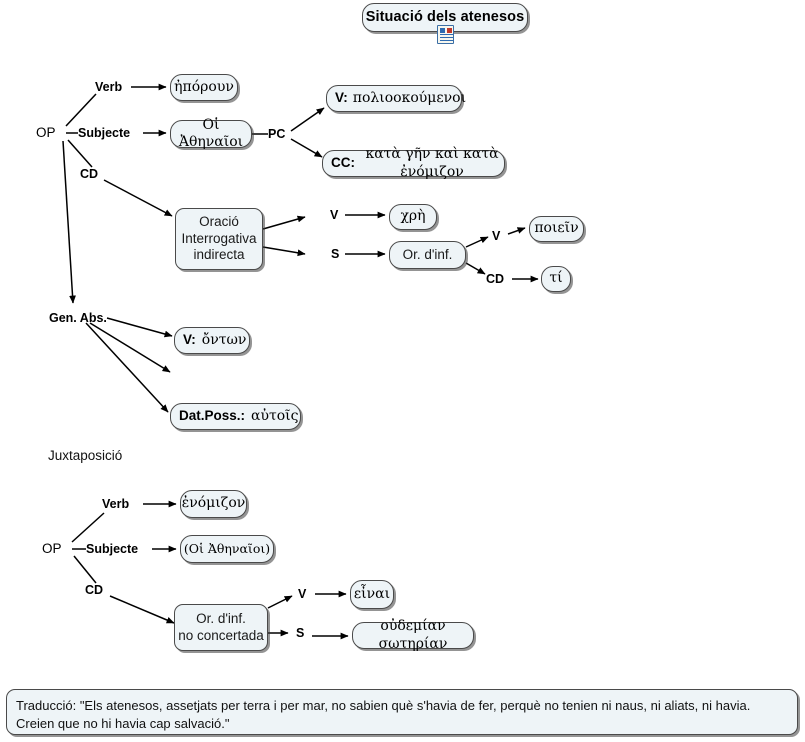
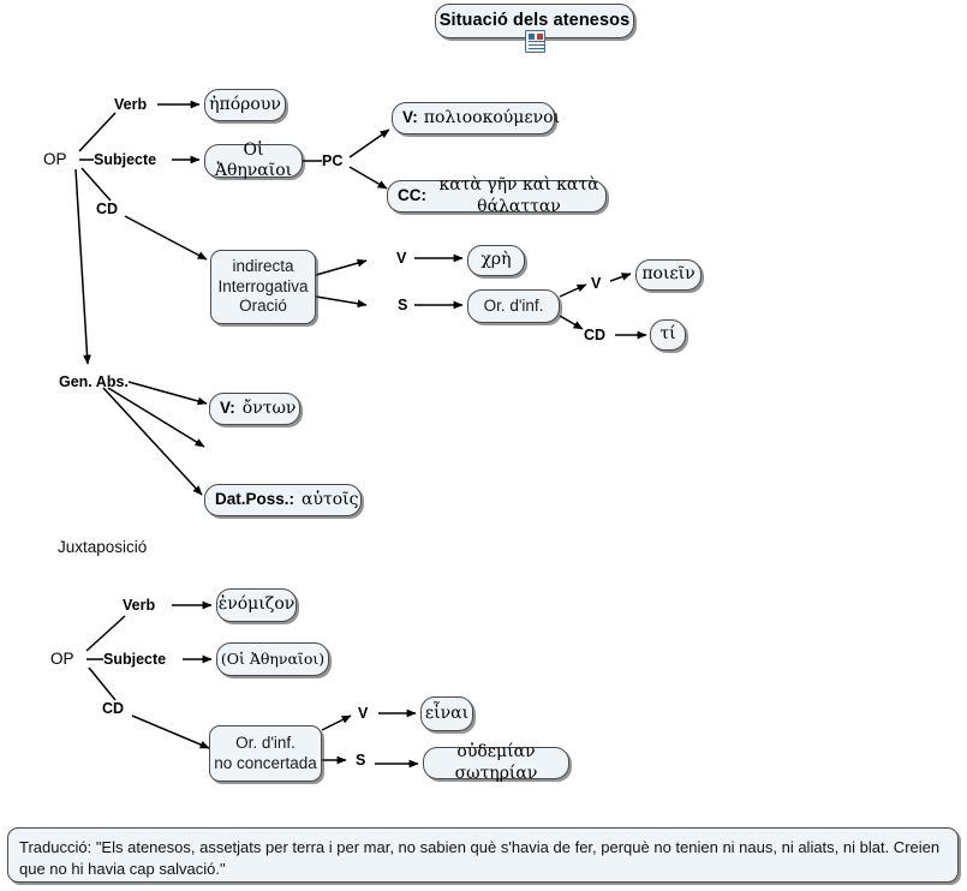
  Situació dels atenesos
  OP
  Verb
  Subjecte
  CD
  PC
  Gen. Abs.
  V
  S
  V
  CD
  ἠπόρουν
  Οἱ Ἀθηναῖοι
  V:
  πολιοοκούμενοι
  CC:
- κατὰ γῆν καὶ κατὰ ἐνόμιζον
+ κατὰ γῆν καὶ κατὰ θάλατταν
- Oració
+ indirecta
  Interrogativa
- indirecta
+ Oració
  χρὴ
  Or. d'inf.
  ποιεῖν
  τί
  V:
  ὄντων
  Dat.Poss.:
  αὐτοῖς
  Juxtaposició
  OP
  Verb
  Subjecte
  CD
  V
  S
  ἐνόμιζον
  (Οἱ Ἀθηναῖοι)
  Or. d'inf.
  no concertada
  εἶναι
  οὐδεμίαν σωτηρίαν
- Traducció: "Els atenesos, assetjats per terra i per mar, no sabien què s'havia de fer, perquè no tenien ni naus, ni aliats, ni havia. Creien que no hi havia cap salvació."
+ Traducció: "Els atenesos, assetjats per terra i per mar, no sabien què s'havia de fer, perquè no tenien ni naus, ni aliats, ni blat. Creien que no hi havia cap salvació."
